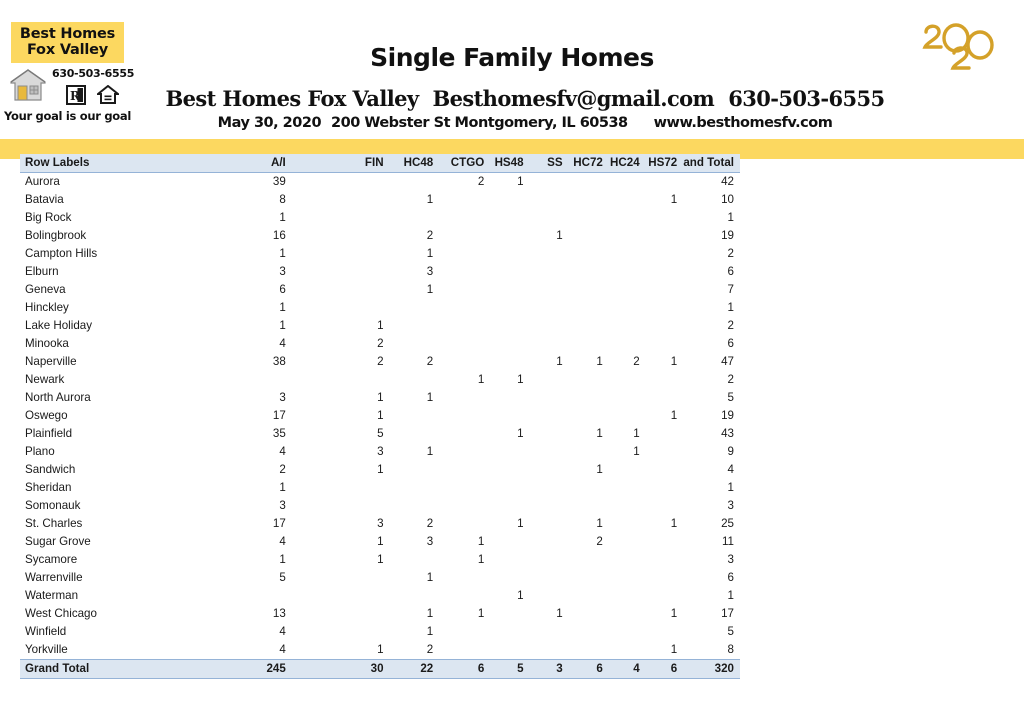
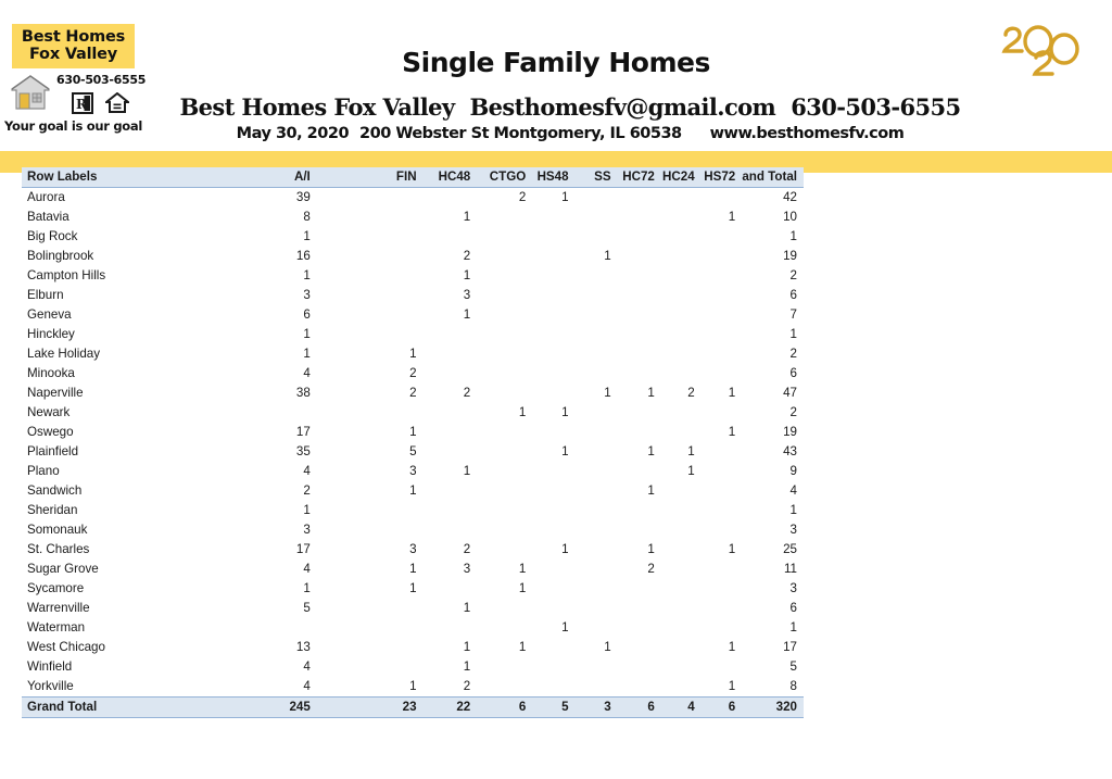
  Best Homes
  Fox Valley
  630-503-6555
  R
  Your goal is our goal
  Single Family Homes
  Best Homes Fox Valley Besthomesfv@gmail.com 630-503-6555
  May 30, 2020 200 Webster St Montgomery, IL 60538 www.besthomesfv.com
  Row Labels	A/I		FIN	HC48	CTGO	HS48	SS	HC72	HC24	HS72	and Total
  Aurora	39				2	1					42
  Batavia	8			1						1	10
  Big Rock	1										1
  Bolingbrook	16			2			1				19
  Campton Hills	1			1							2
  Elburn	3			3							6
  Geneva	6			1							7
  Hinckley	1										1
  Lake Holiday	1		1								2
  Minooka	4		2								6
  Naperville	38		2	2			1	1	2	1	47
  Newark					1	1					2
- North Aurora	3		1	1							5
  Oswego	17		1							1	19
  Plainfield	35		5			1		1	1		43
  Plano	4		3	1					1		9
  Sandwich	2		1					1			4
  Sheridan	1										1
  Somonauk	3										3
  St. Charles	17		3	2		1		1		1	25
  Sugar Grove	4		1	3	1			2			11
  Sycamore	1		1		1						3
  Warrenville	5			1							6
  Waterman						1					1
  West Chicago	13			1	1		1			1	17
  Winfield	4			1							5
  Yorkville	4		1	2						1	8
- Grand Total	245		30	22	6	5	3	6	4	6	320
+ Grand Total	245		23	22	6	5	3	6	4	6	320
